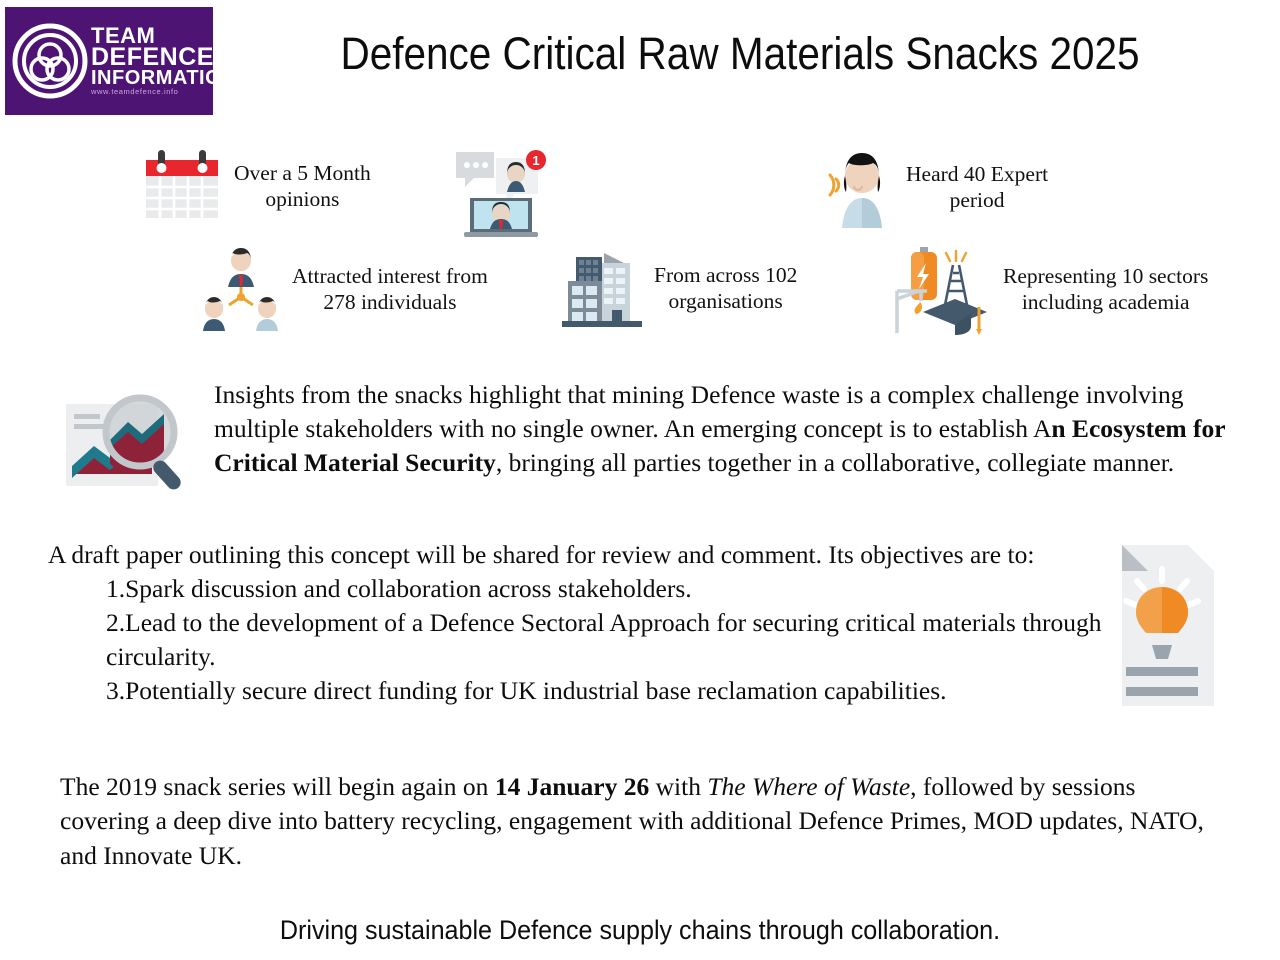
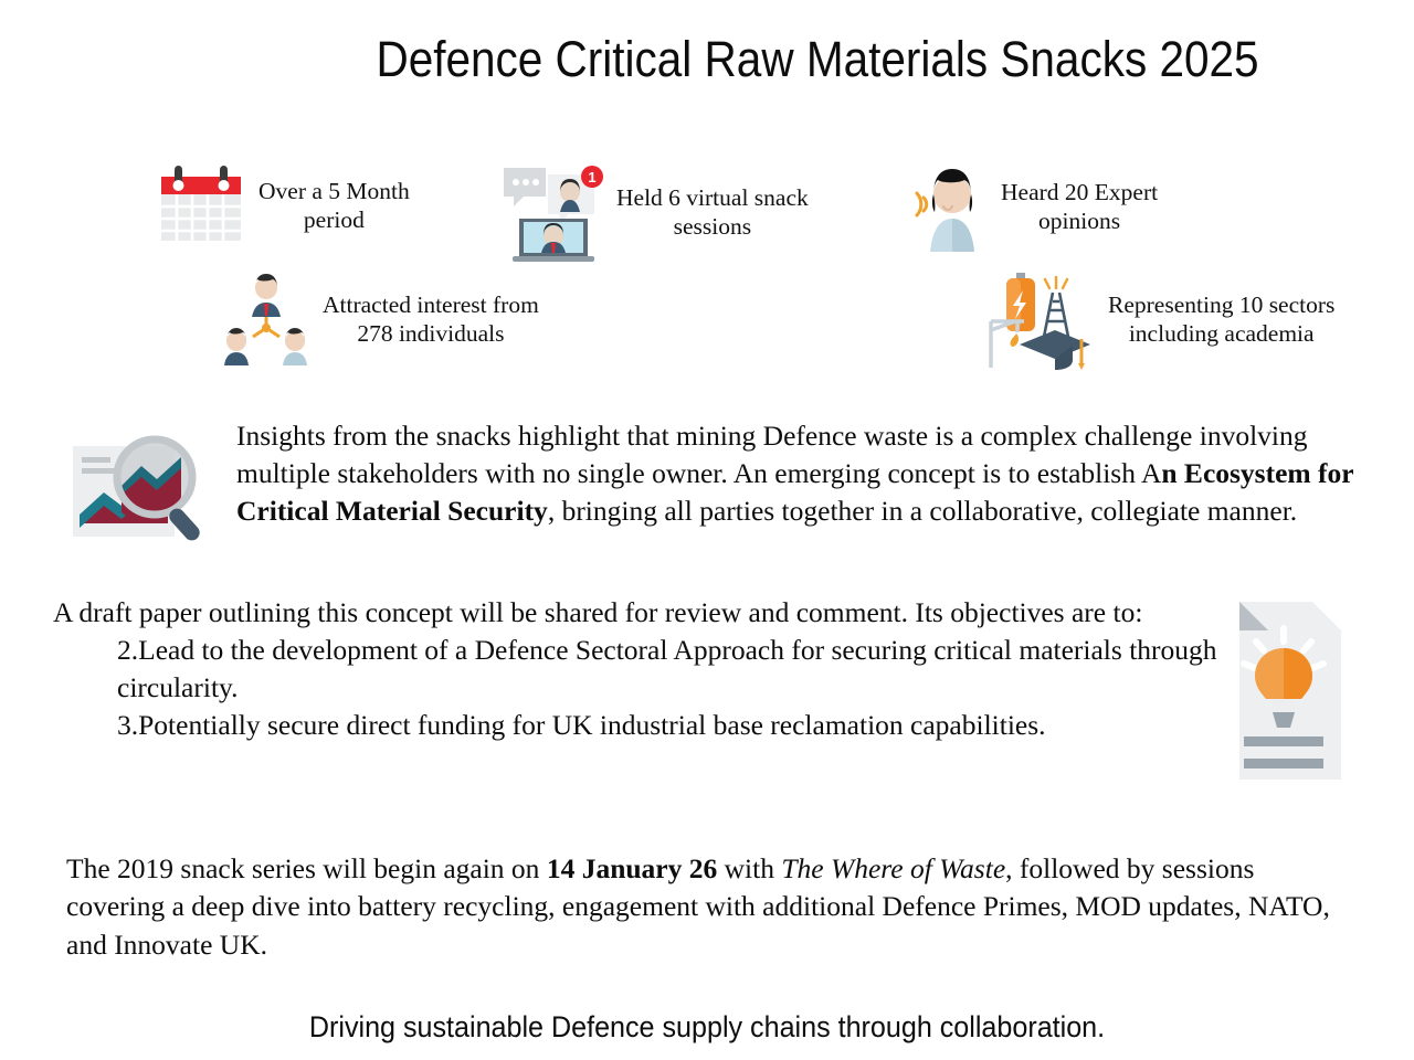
- TEAM
- DEFENCE
- INFORMATION
- www.teamdefence.info
  Defence Critical Raw Materials Snacks 2025
  Over a 5 Month
- opinions
+ period
  1
+ Held 6 virtual snack
+ sessions
- Heard 40 Expert
+ Heard 20 Expert
- period
+ opinions
  Attracted interest from
  278 individuals
- From across 102
- organisations
  Representing 10 sectors
  including academia
  Insights from the snacks highlight that mining Defence waste is a complex challenge involving multiple stakeholders with no single owner. An emerging concept is to establish An Ecosystem for Critical Material Security, bringing all parties together in a collaborative, collegiate manner.
  A draft paper outlining this concept will be shared for review and comment. Its objectives are to:
- 1.Spark discussion and collaboration across stakeholders.
  2.Lead to the development of a Defence Sectoral Approach for securing critical materials through circularity.
  3.Potentially secure direct funding for UK industrial base reclamation capabilities.
  The 2019 snack series will begin again on 14 January 26 with The Where of Waste, followed by sessions covering a deep dive into battery recycling, engagement with additional Defence Primes, MOD updates, NATO, and Innovate UK.
  Driving sustainable Defence supply chains through collaboration.
